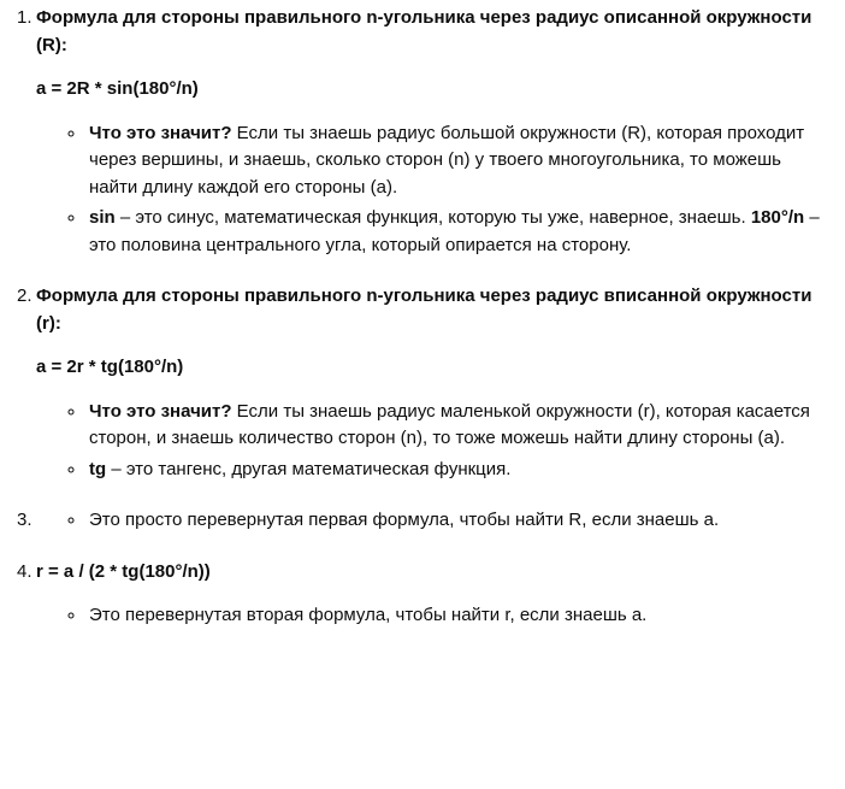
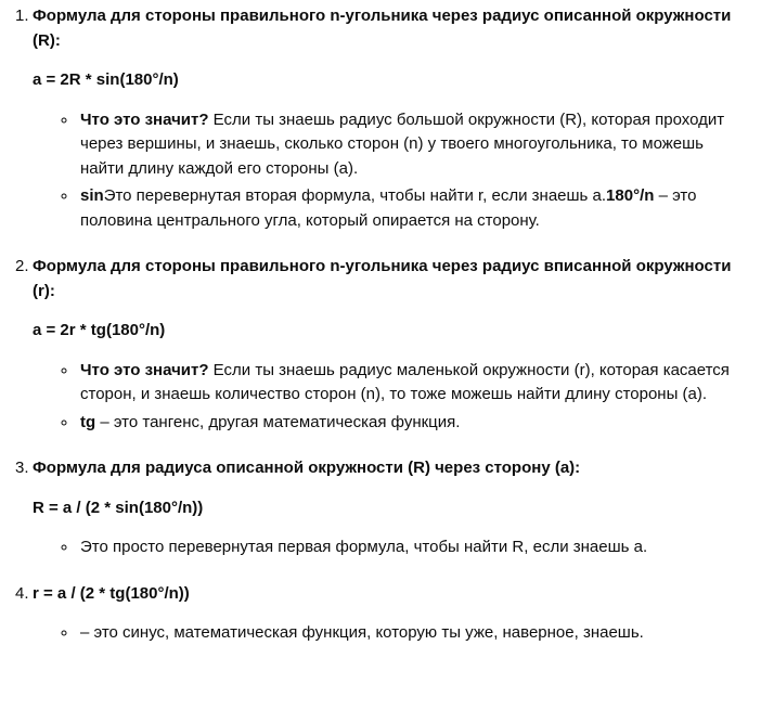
  1.
  Формула для стороны правильного n-угольника через радиус описанной окружности (R):
  a = 2R * sin(180°/n)
  Что это значит? Если ты знаешь радиус большой окружности (R), которая проходит через вершины, и знаешь, сколько сторон (n) у твоего многоугольника, то можешь найти длину каждой его стороны (a).
- sin – это синус, математическая функция, которую ты уже, наверное, знаешь. 180°/n – это половина центрального угла, который опирается на сторону.
+ sinЭто перевернутая вторая формула, чтобы найти r, если знаешь a.180°/n – это половина центрального угла, который опирается на сторону.
  2.
  Формула для стороны правильного n-угольника через радиус вписанной окружности (r):
  a = 2r * tg(180°/n)
  Что это значит? Если ты знаешь радиус маленькой окружности (r), которая касается сторон, и знаешь количество сторон (n), то тоже можешь найти длину стороны (a).
  tg – это тангенс, другая математическая функция.
  3.
+ Формула для радиуса описанной окружности (R) через сторону (a):
+ R = a / (2 * sin(180°/n))
  Это просто перевернутая первая формула, чтобы найти R, если знаешь a.
  4.
  r = a / (2 * tg(180°/n))
- Это перевернутая вторая формула, чтобы найти r, если знаешь a.
+ – это синус, математическая функция, которую ты уже, наверное, знаешь.
